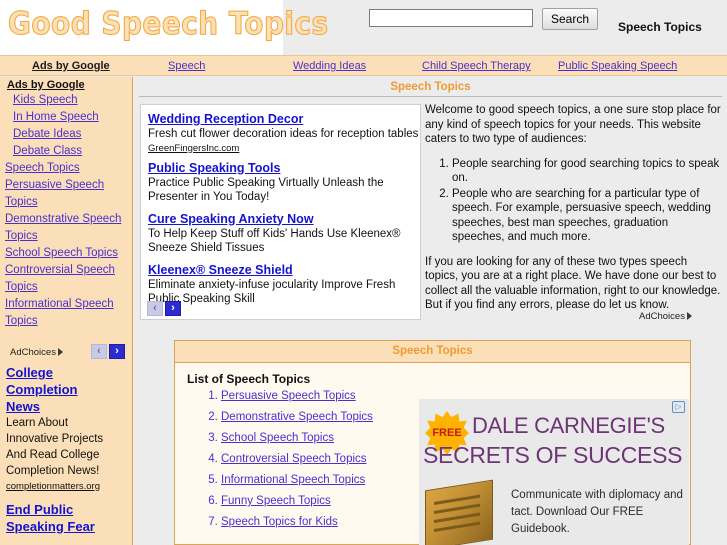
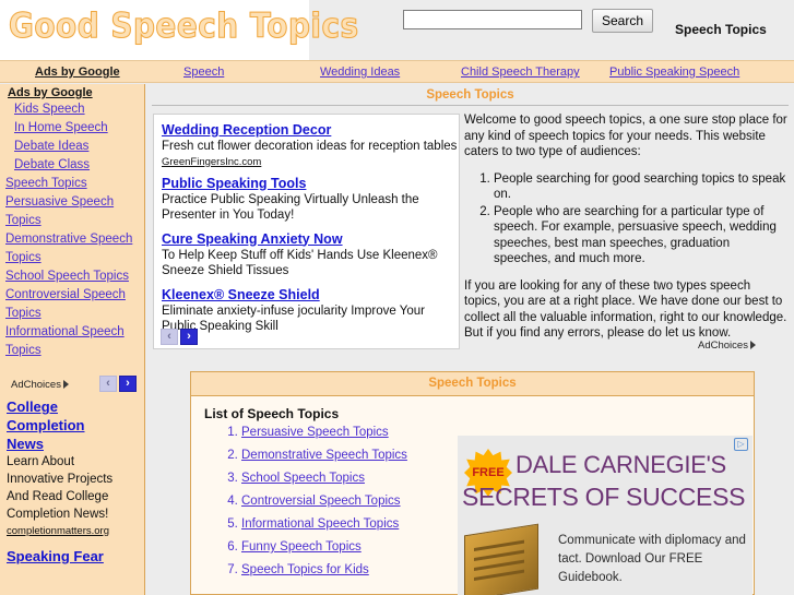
  Good Speech Topics
  Search
  Speech Topics
  Ads by Google
  Speech
  Wedding Ideas
  Child Speech Therapy
  Public Speaking Speech
  Ads by Google
  Kids Speech
  In Home Speech
  Debate Ideas
  Debate Class
  Speech Topics
  Persuasive Speech
  Topics
  Demonstrative Speech
  Topics
  School Speech Topics
  Controversial Speech
  Topics
  Informational Speech
  Topics
  AdChoices
  ‹
  ›
  College
  Completion
  News
  Learn About
  Innovative Projects
  And Read College
  Completion News!
  completionmatters.org
- End Public
  Speaking Fear
  Speech Topics
  Wedding Reception Decor
  Fresh cut flower decoration ideas for reception tables
  GreenFingersInc.com
  Public Speaking Tools
  Practice Public Speaking Virtually Unleash the Presenter in You Today!
  Cure Speaking Anxiety Now
  To Help Keep Stuff off Kids' Hands Use Kleenex® Sneeze Shield Tissues
  Kleenex® Sneeze Shield
- Eliminate anxiety-infuse jocularity Improve Fresh Public Speaking Skill
+ Eliminate anxiety-infuse jocularity Improve Your Public Speaking Skill
  ‹
  ›
  Welcome to good speech topics, a one sure stop place for any kind of speech topics for your needs. This website caters to two type of audiences:
  People searching for good searching topics to speak on.
  People who are searching for a particular type of speech. For example, persuasive speech, wedding speeches, best man speeches, graduation speeches, and much more.
  If you are looking for any of these two types speech topics, you are at a right place. We have done our best to collect all the valuable information, right to our knowledge. But if you find any errors, please do let us know.
  AdChoices
  Speech Topics
  List of Speech Topics
  Persuasive Speech Topics
  Demonstrative Speech Topics
  School Speech Topics
  Controversial Speech Topics
  Informational Speech Topics
  Funny Speech Topics
  Speech Topics for Kids
  ▷
  FREE
  DALE CARNEGIE'S
  SECRETS OF SUCCESS
  Communicate with diplomacy and tact. Download Our FREE Guidebook.
